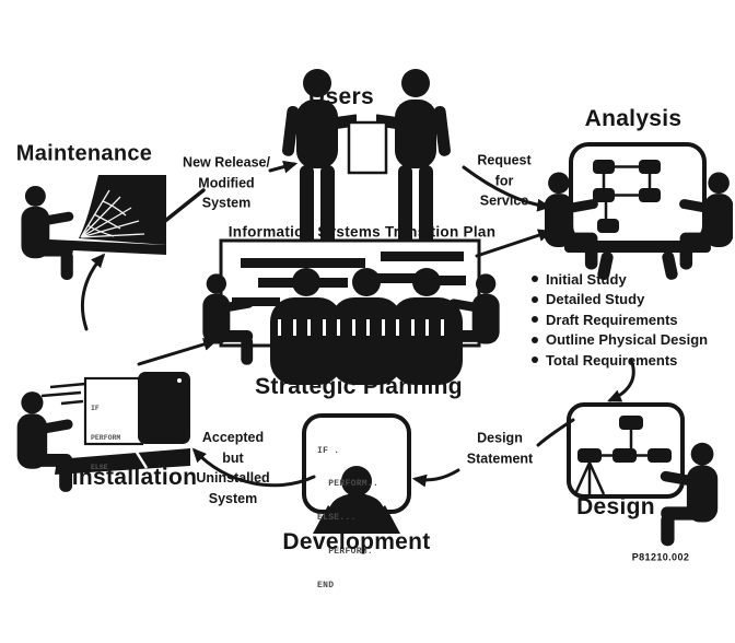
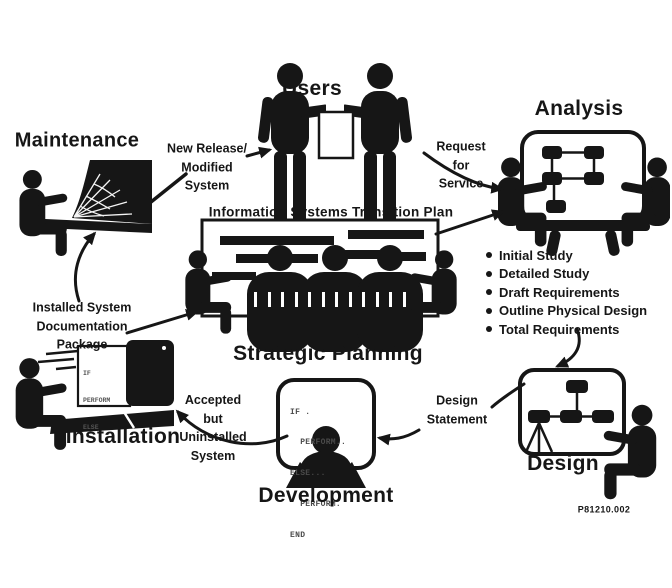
  IF .
  PERFORM..
  ELSE...
  PERFORM.
  END
  Maintenance
  Users
  Analysis
  Strategic Planning
  Design
  Development
  Installation
  Information Systems Transition Plan
  New Release/
  Modified
  System
  Request
  for
  Service
+ Installed System
+ Documentation
+ Package
  Design
  Statement
  Accepted
  but
  Uninstalled
  System
  Initial Study
  Detailed Study
  Draft Requirements
  Outline Physical Design
  Total Requirements
  P81210.002
